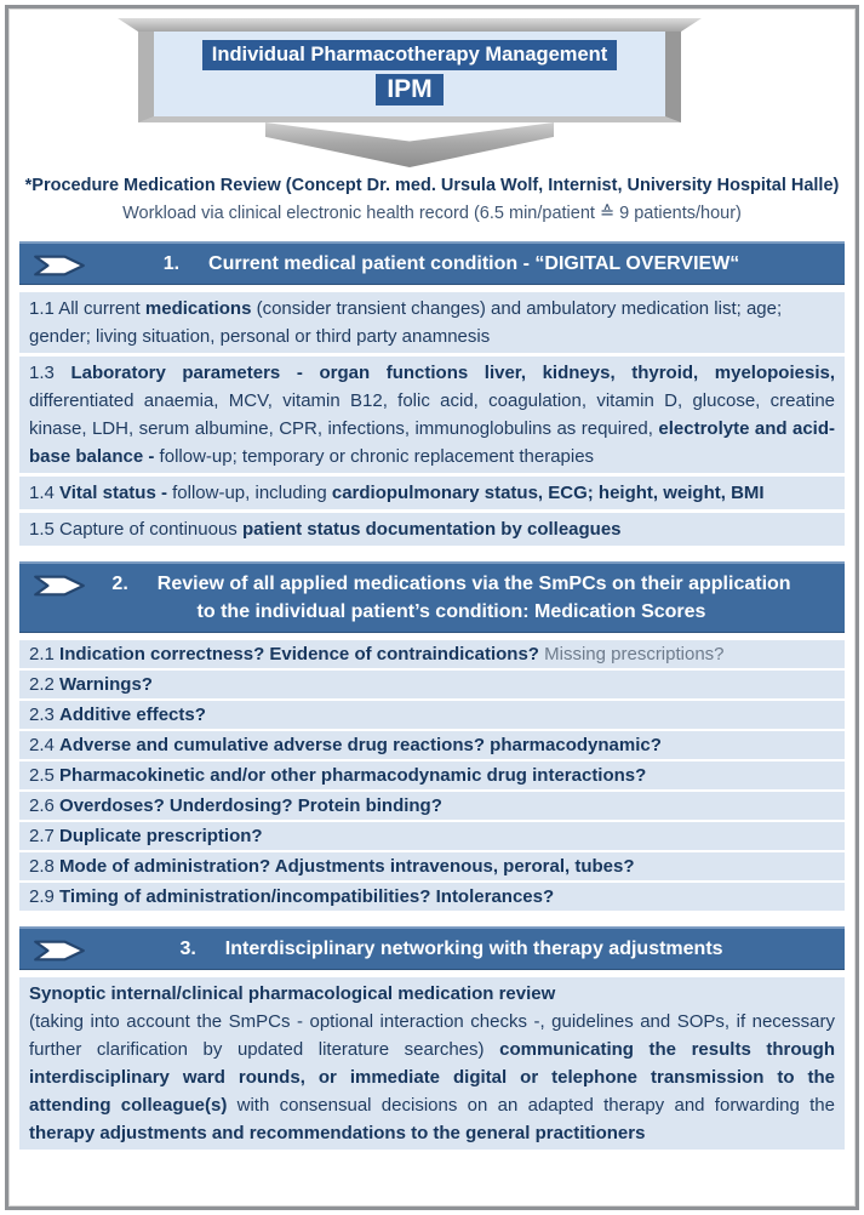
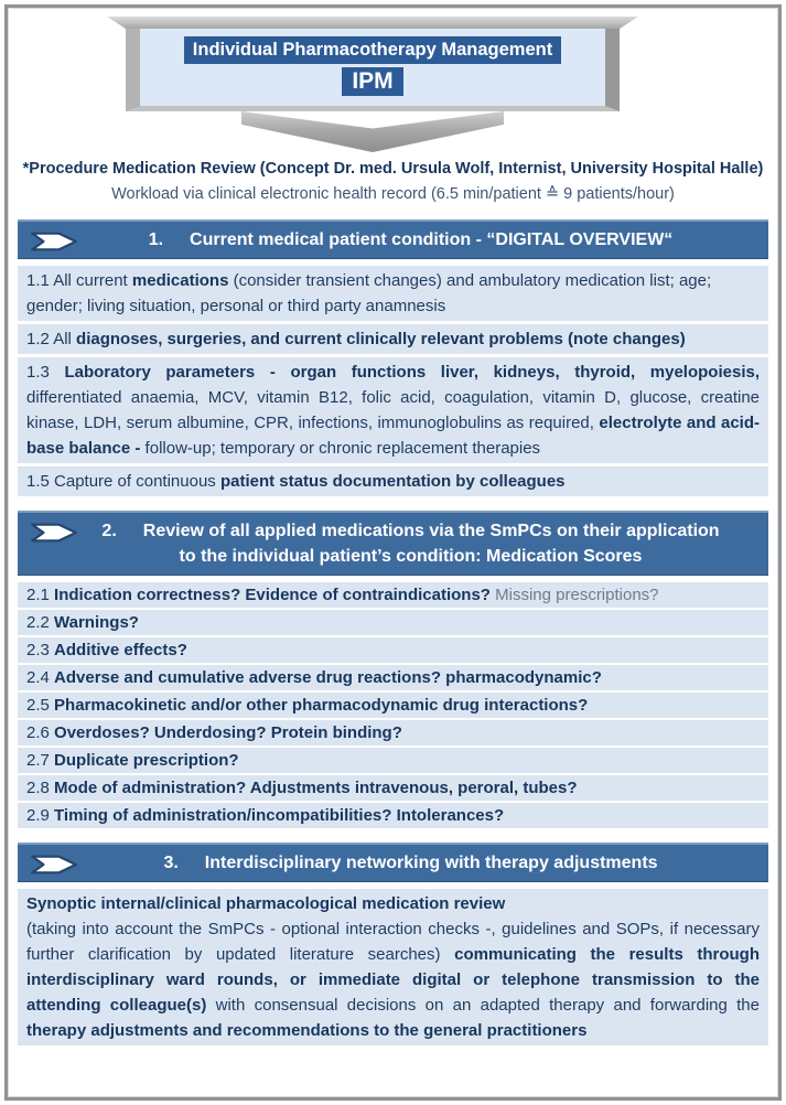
  Individual Pharmacotherapy Management
  IPM
  *Procedure Medication Review (Concept Dr. med. Ursula Wolf, Internist, University Hospital Halle)
  Workload via clinical electronic health record (6.5 min/patient ≙ 9 patients/hour)
  1.
  Current medical patient condition - “DIGITAL OVERVIEW“
  1.1 All current medications (consider transient changes) and ambulatory medication list; age; gender; living situation, personal or third party anamnesis
+ 1.2 All diagnoses, surgeries, and current clinically relevant problems (note changes)
  1.3 Laboratory parameters - organ functions liver, kidneys, thyroid, myelopoiesis, differentiated anaemia, MCV, vitamin B12, folic acid, coagulation, vitamin D, glucose, creatine kinase, LDH, serum albumine, CPR, infections, immunoglobulins as required, electrolyte and acid-base balance - follow-up; temporary or chronic replacement therapies
- 1.4 Vital status - follow-up, including cardiopulmonary status, ECG; height, weight, BMI
  1.5 Capture of continuous patient status documentation by colleagues
  2.
  Review of all applied medications via the SmPCs on their application
  to the individual patient’s condition: Medication Scores
  2.1 Indication correctness? Evidence of contraindications? Missing prescriptions?
  2.2 Warnings?
  2.3 Additive effects?
  2.4 Adverse and cumulative adverse drug reactions? pharmacodynamic?
  2.5 Pharmacokinetic and/or other pharmacodynamic drug interactions?
  2.6 Overdoses? Underdosing? Protein binding?
  2.7 Duplicate prescription?
  2.8 Mode of administration? Adjustments intravenous, peroral, tubes?
  2.9 Timing of administration/incompatibilities? Intolerances?
  3.
  Interdisciplinary networking with therapy adjustments
  Synoptic internal/clinical pharmacological medication review
  (taking into account the SmPCs - optional interaction checks -, guidelines and SOPs, if necessary further clarification by updated literature searches) communicating the results through interdisciplinary ward rounds, or immediate digital or telephone transmission to the attending colleague(s) with consensual decisions on an adapted therapy and forwarding the therapy adjustments and recommendations to the general practitioners
